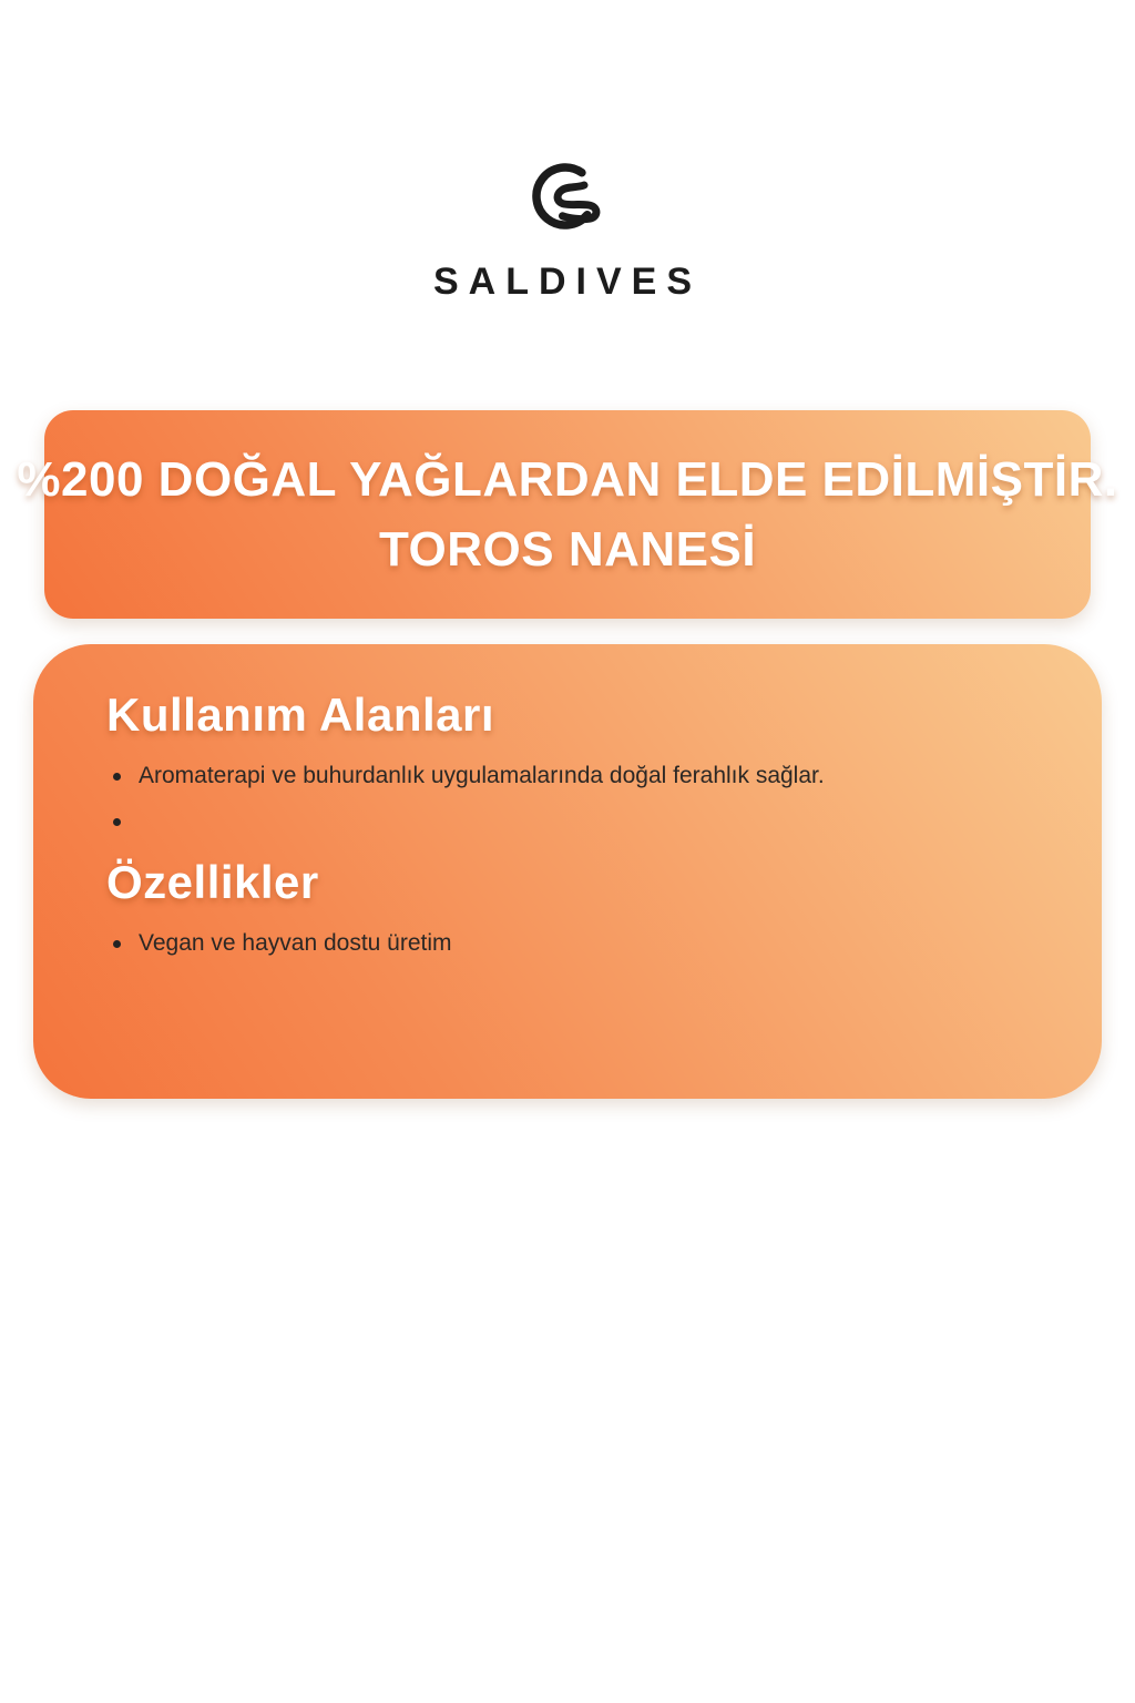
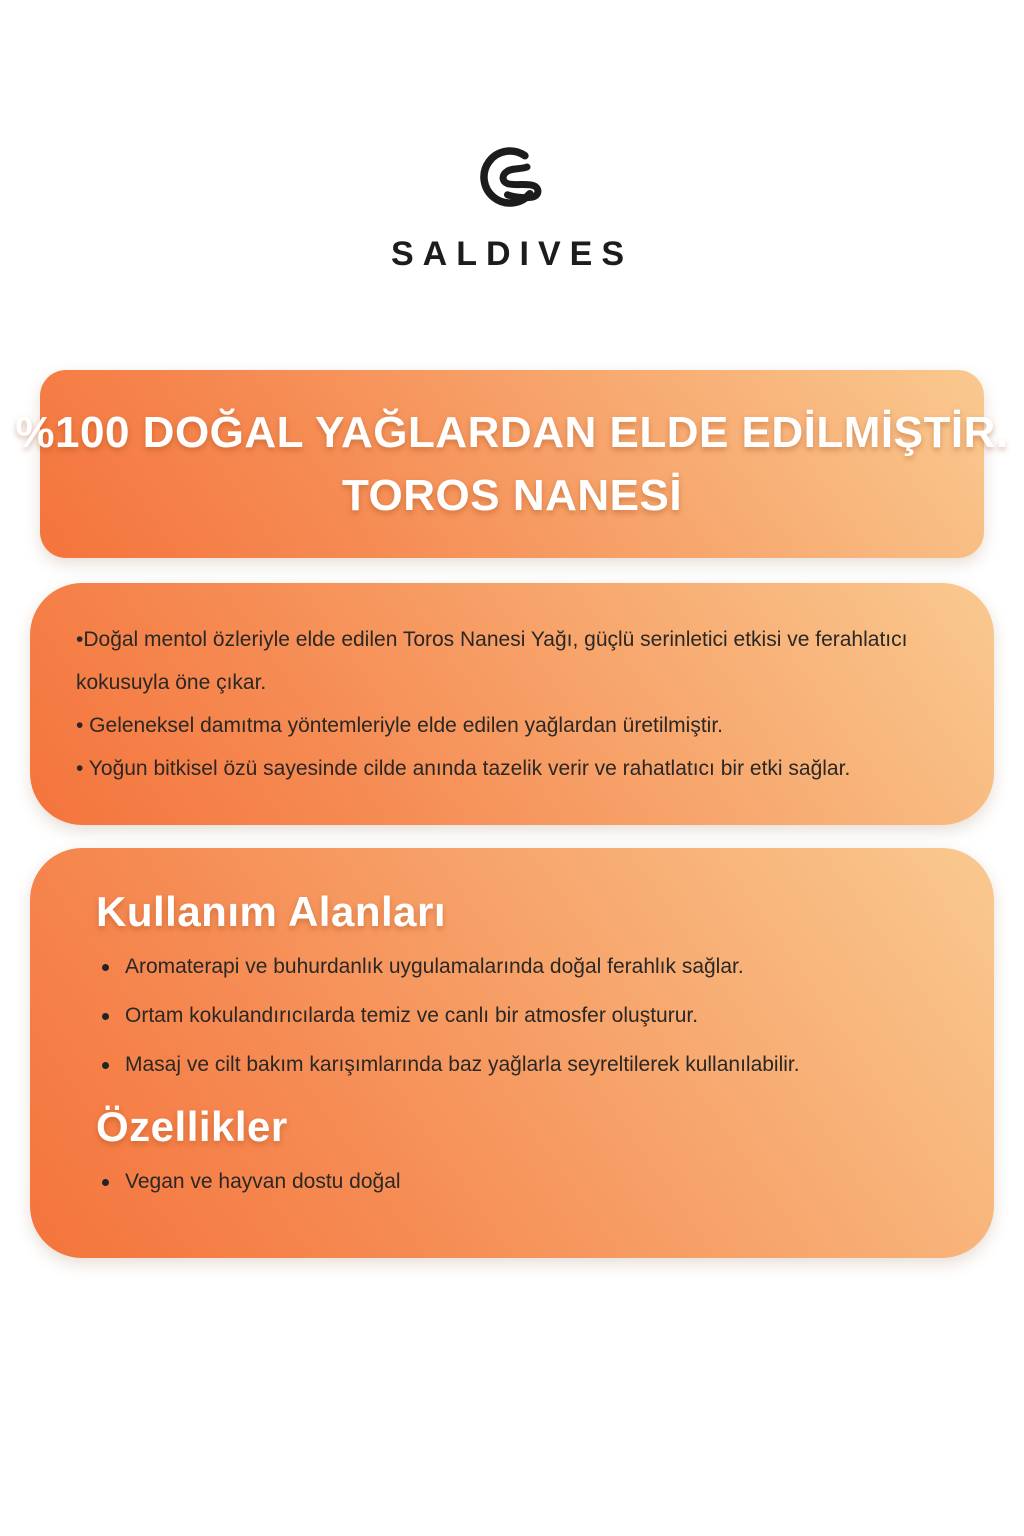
  SALDIVES
- %200 DOĞAL YAĞLARDAN ELDE EDİLMİŞTİR.
+ %100 DOĞAL YAĞLARDAN ELDE EDİLMİŞTİR.
  TOROS NANESİ
+ •Doğal mentol özleriyle elde edilen Toros Nanesi Yağı, güçlü serinletici etkisi ve ferahlatıcı kokusuyla öne çıkar.
+ • Geleneksel damıtma yöntemleriyle elde edilen yağlardan üretilmiştir.
+ • Yoğun bitkisel özü sayesinde cilde anında tazelik verir ve rahatlatıcı bir etki sağlar.
  Kullanım Alanları
  Aromaterapi ve buhurdanlık uygulamalarında doğal ferahlık sağlar.
+ Ortam kokulandırıcılarda temiz ve canlı bir atmosfer oluşturur.
+ Masaj ve cilt bakım karışımlarında baz yağlarla seyreltilerek kullanılabilir.
  Özellikler
- Vegan ve hayvan dostu üretim
+ Vegan ve hayvan dostu doğal
